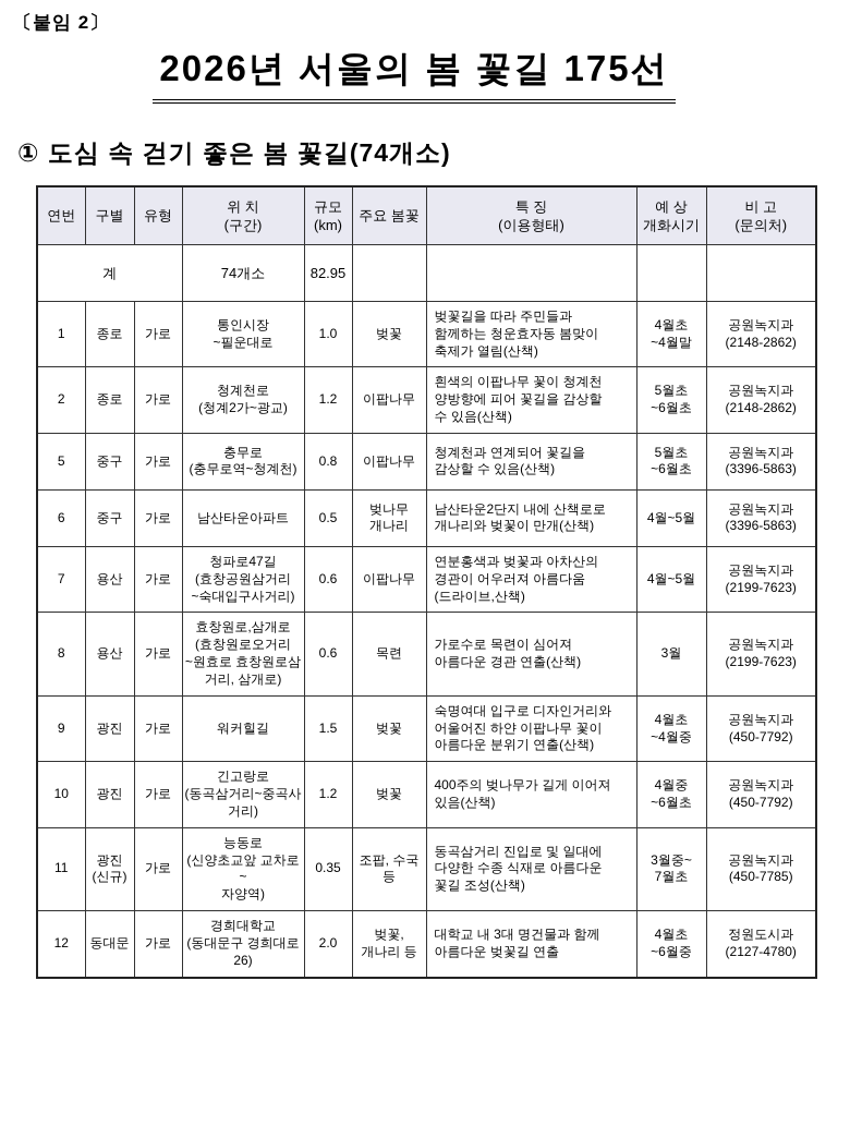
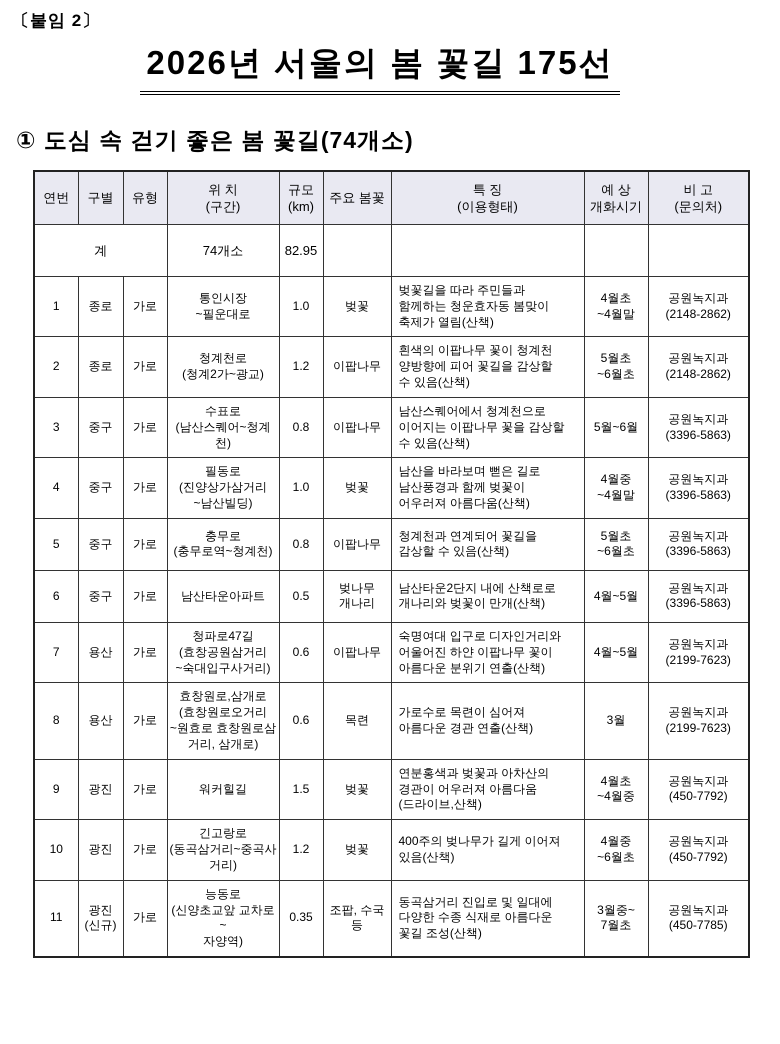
  〔붙임 2〕
  2026년 서울의 봄 꽃길 175선
  ① 도심 속 걷기 좋은 봄 꽃길(74개소)
  연번	구별	유형	위 치 (구간)	규모 (km)	주요 봄꽃	특 징 (이용형태)	예 상 개화시기	비 고 (문의처)
  계	74개소	82.95
  1	종로	가로	통인시장 ~필운대로	1.0	벚꽃	벚꽃길을 따라 주민들과 함께하는 청운효자동 봄맞이 축제가 열림(산책)	4월초 ~4월말	공원녹지과 (2148-2862)
  2	종로	가로	청계천로 (청계2가~광교)	1.2	이팝나무	흰색의 이팝나무 꽃이 청계천 양방향에 피어 꽃길을 감상할 수 있음(산책)	5월초 ~6월초	공원녹지과 (2148-2862)
+ 3	중구	가로	수표로 (남산스퀘어~청계천)	0.8	이팝나무	남산스퀘어에서 청계천으로 이어지는 이팝나무 꽃을 감상할 수 있음(산책)	5월~6월	공원녹지과 (3396-5863)
+ 4	중구	가로	필동로 (진양상가삼거리 ~남산빌딩)	1.0	벚꽃	남산을 바라보며 뻗은 길로 남산풍경과 함께 벚꽃이 어우러져 아름다움(산책)	4월중 ~4월말	공원녹지과 (3396-5863)
  5	중구	가로	충무로 (충무로역~청계천)	0.8	이팝나무	청계천과 연계되어 꽃길을 감상할 수 있음(산책)	5월초 ~6월초	공원녹지과 (3396-5863)
  6	중구	가로	남산타운아파트	0.5	벚나무 개나리	남산타운2단지 내에 산책로로 개나리와 벚꽃이 만개(산책)	4월~5월	공원녹지과 (3396-5863)
- 7	용산	가로	청파로47길 (효창공원삼거리 ~숙대입구사거리)	0.6	이팝나무	연분홍색과 벚꽃과 아차산의 경관이 어우러져 아름다움 (드라이브,산책)	4월~5월	공원녹지과 (2199-7623)
+ 7	용산	가로	청파로47길 (효창공원삼거리 ~숙대입구사거리)	0.6	이팝나무	숙명여대 입구로 디자인거리와 어울어진 하얀 이팝나무 꽃이 아름다운 분위기 연출(산책)	4월~5월	공원녹지과 (2199-7623)
  8	용산	가로	효창원로,삼개로 (효창원로오거리 ~원효로 효창원로삼거리, 삼개로)	0.6	목련	가로수로 목련이 심어져 아름다운 경관 연출(산책)	3월	공원녹지과 (2199-7623)
- 9	광진	가로	워커힐길	1.5	벚꽃	숙명여대 입구로 디자인거리와 어울어진 하얀 이팝나무 꽃이 아름다운 분위기 연출(산책)	4월초 ~4월중	공원녹지과 (450-7792)
+ 9	광진	가로	워커힐길	1.5	벚꽃	연분홍색과 벚꽃과 아차산의 경관이 어우러져 아름다움 (드라이브,산책)	4월초 ~4월중	공원녹지과 (450-7792)
  10	광진	가로	긴고랑로 (동곡삼거리~중곡사거리)	1.2	벚꽃	400주의 벚나무가 길게 이어져 있음(산책)	4월중 ~6월초	공원녹지과 (450-7792)
  11	광진 (신규)	가로	능동로 (신양초교앞 교차로~ 자양역)	0.35	조팝, 수국 등	동곡삼거리 진입로 및 일대에 다양한 수종 식재로 아름다운 꽃길 조성(산책)	3월중~ 7월초	공원녹지과 (450-7785)
- 12	동대문	가로	경희대학교 (동대문구 경희대로 26)	2.0	벚꽃, 개나리 등	대학교 내 3대 명건물과 함께 아름다운 벚꽃길 연출	4월초 ~6월중	정원도시과 (2127-4780)
